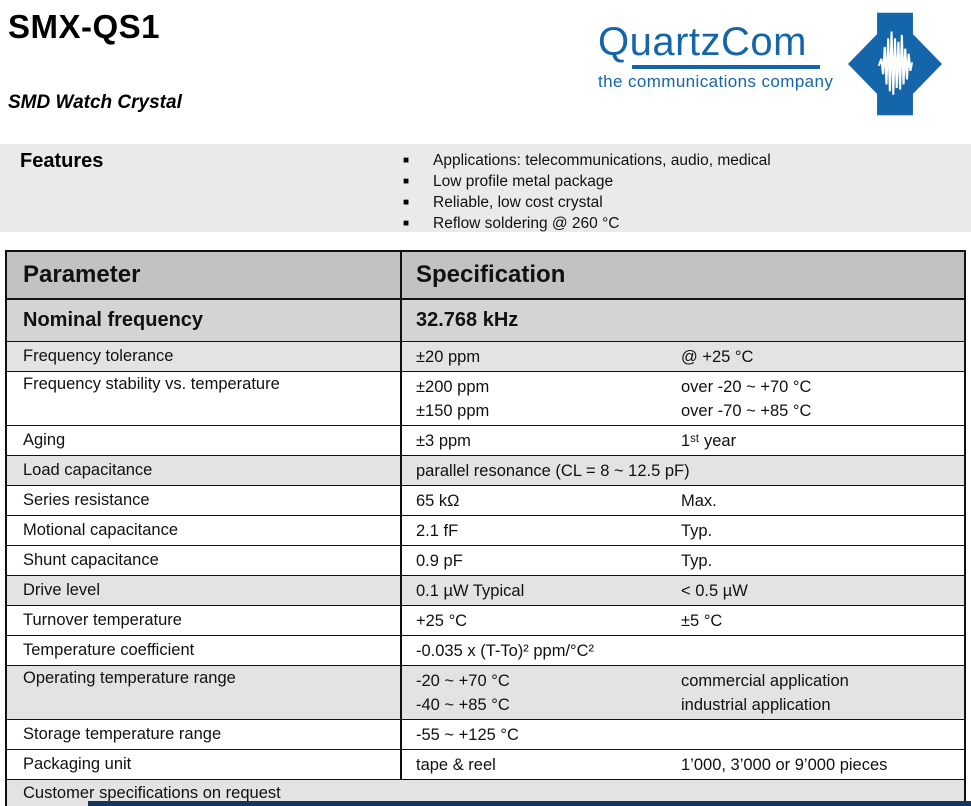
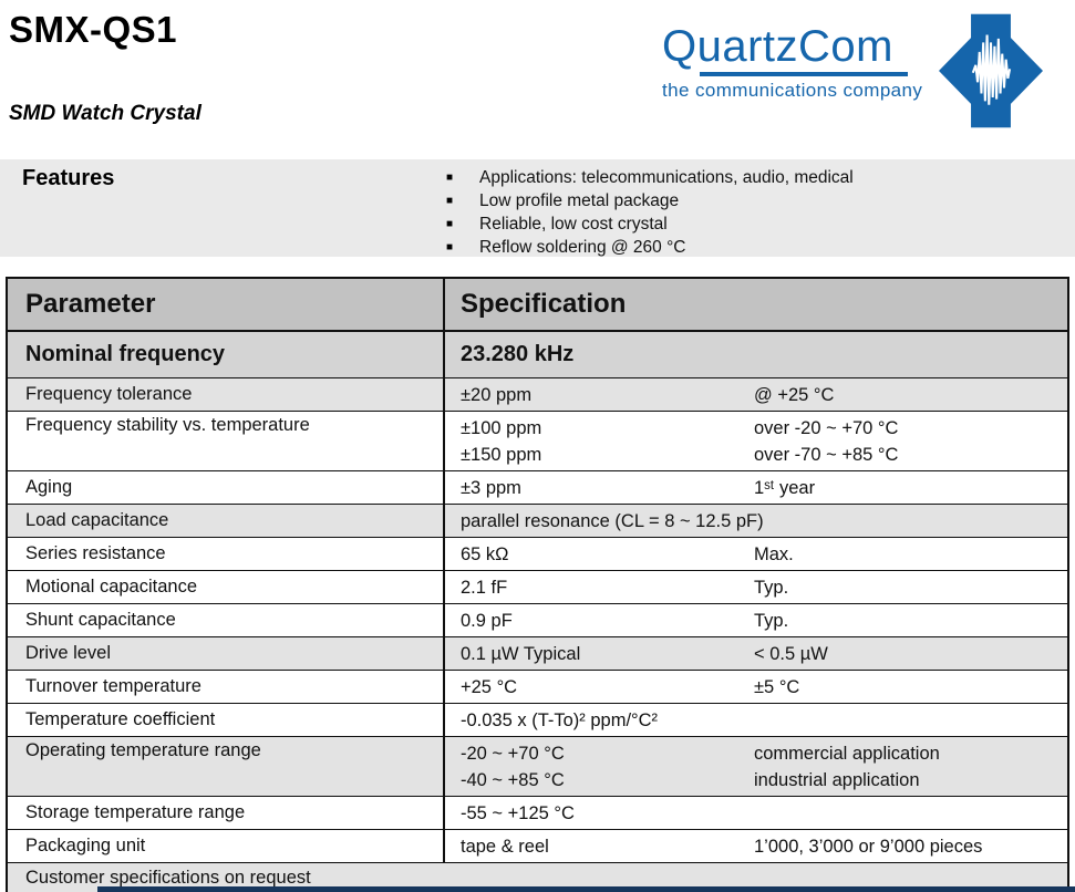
  SMX-QS1
  SMD Watch Crystal
  QuartzCom
  the communications company
  Features
  ■
  Applications: telecommunications, audio, medical
  ■
  Low profile metal package
  ■
  Reliable, low cost crystal
  ■
  Reflow soldering @ 260 °C
  Parameter
  Specification
  Nominal frequency
- 32.768 kHz
+ 23.280 kHz
  Frequency tolerance
  ±20 ppm
  @ +25 °C
  Frequency stability vs. temperature
- ±200 ppm
+ ±100 ppm
  over -20 ~ +70 °C
  ±150 ppm
  over -70 ~ +85 °C
  Aging
  ±3 ppm
  1ˢᵗ year
  Load capacitance
  parallel resonance (CL = 8 ~ 12.5 pF)
  Series resistance
  65 kΩ
  Max.
  Motional capacitance
  2.1 fF
  Typ.
  Shunt capacitance
  0.9 pF
  Typ.
  Drive level
  0.1 µW Typical
  < 0.5 µW
  Turnover temperature
  +25 °C
  ±5 °C
  Temperature coefficient
  -0.035 x (T-To)² ppm/°C²
  Operating temperature range
  -20 ~ +70 °C
  commercial application
  -40 ~ +85 °C
  industrial application
  Storage temperature range
  -55 ~ +125 °C
  Packaging unit
  tape & reel
  1’000, 3’000 or 9’000 pieces
  Customer specifications on request
